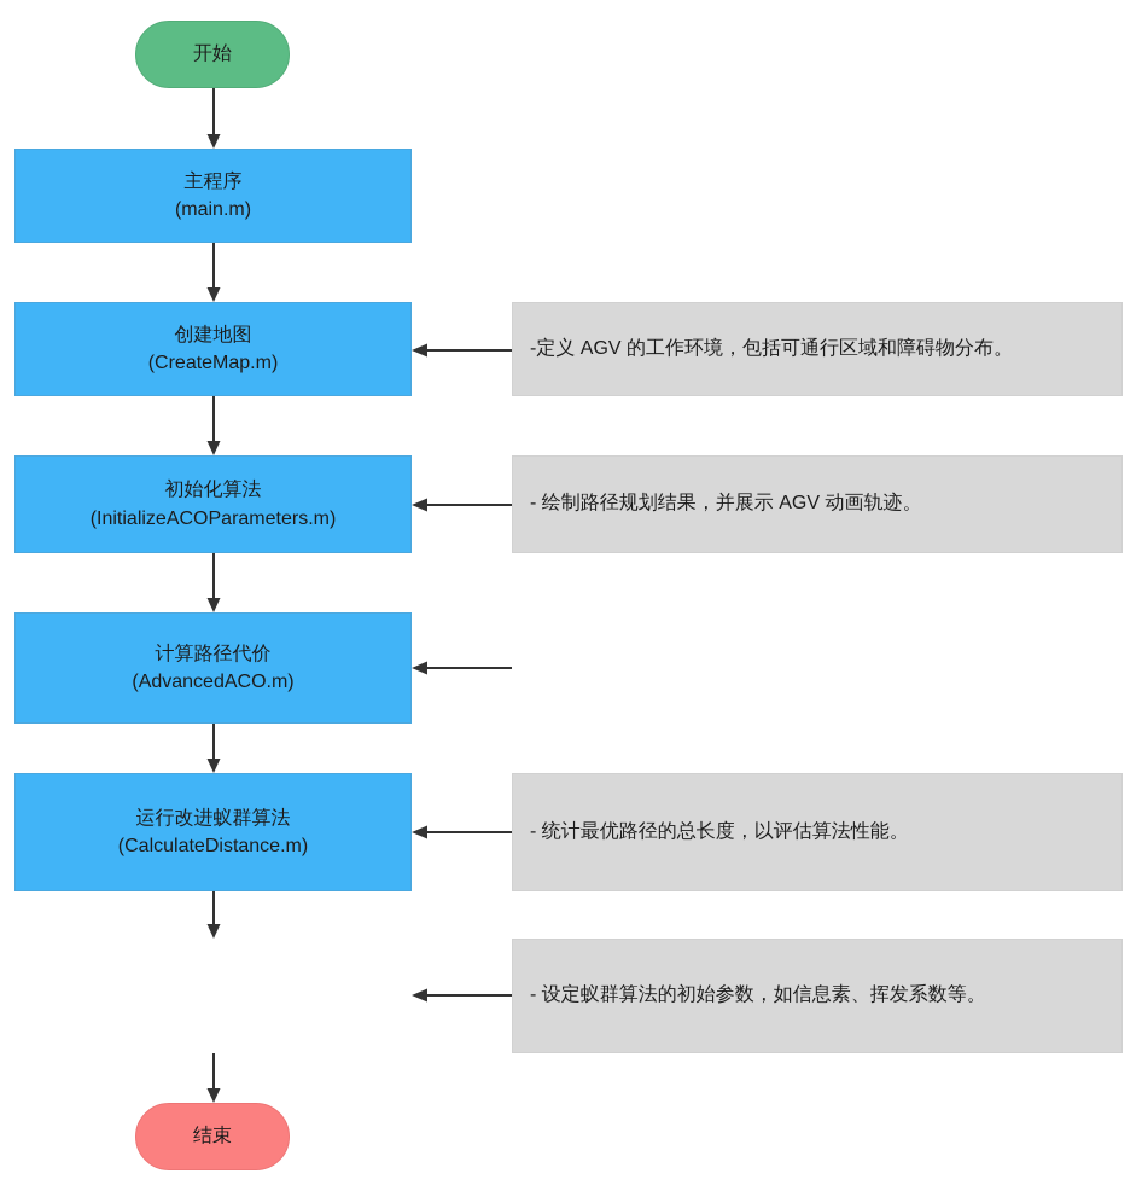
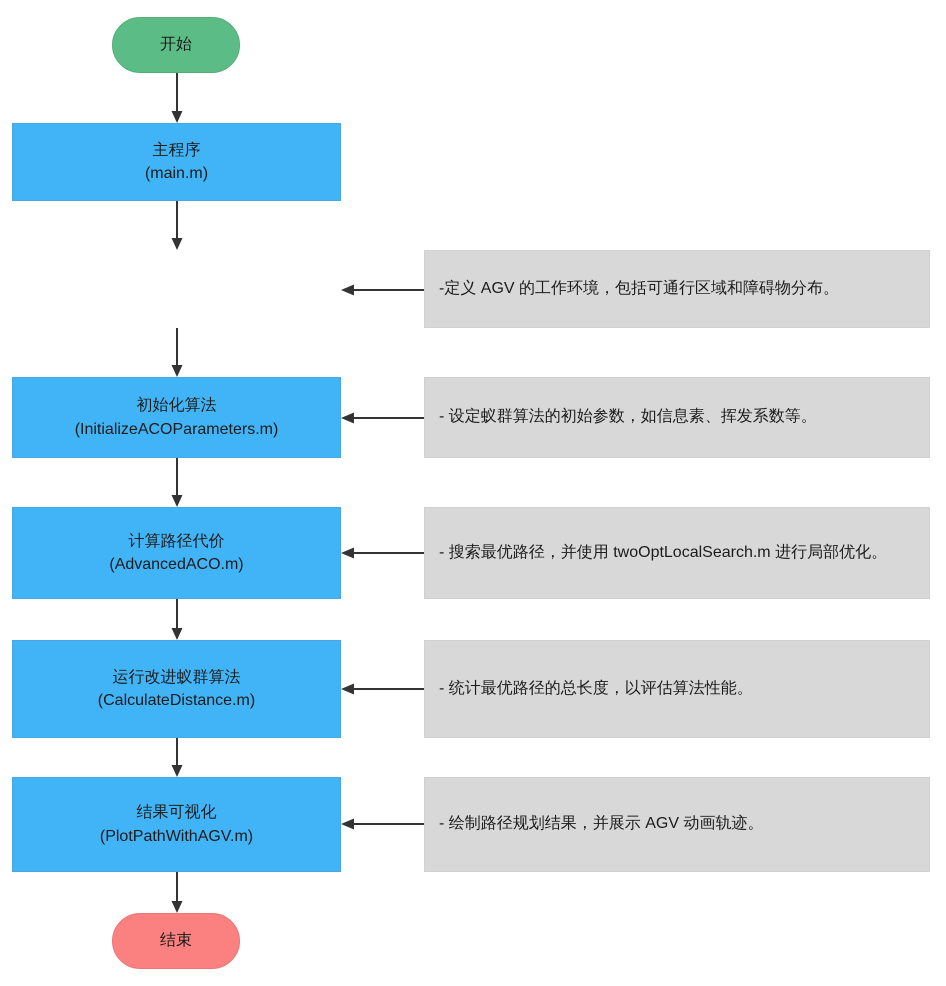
  开始
  主程序
  (main.m)
- 创建地图
- (CreateMap.m)
  初始化算法
  (InitializeACOParameters.m)
  计算路径代价
  (AdvancedACO.m)
  运行改进蚁群算法
  (CalculateDistance.m)
+ 结果可视化
+ (PlotPathWithAGV.m)
  结束
  -定义 AGV 的工作环境，包括可通行区域和障碍物分布。
- - 绘制路径规划结果，并展示 AGV 动画轨迹。
+ - 设定蚁群算法的初始参数，如信息素、挥发系数等。
+ - 搜索最优路径，并使用 twoOptLocalSearch.m 进行局部优化。
  - 统计最优路径的总长度，以评估算法性能。
- - 设定蚁群算法的初始参数，如信息素、挥发系数等。
+ - 绘制路径规划结果，并展示 AGV 动画轨迹。
